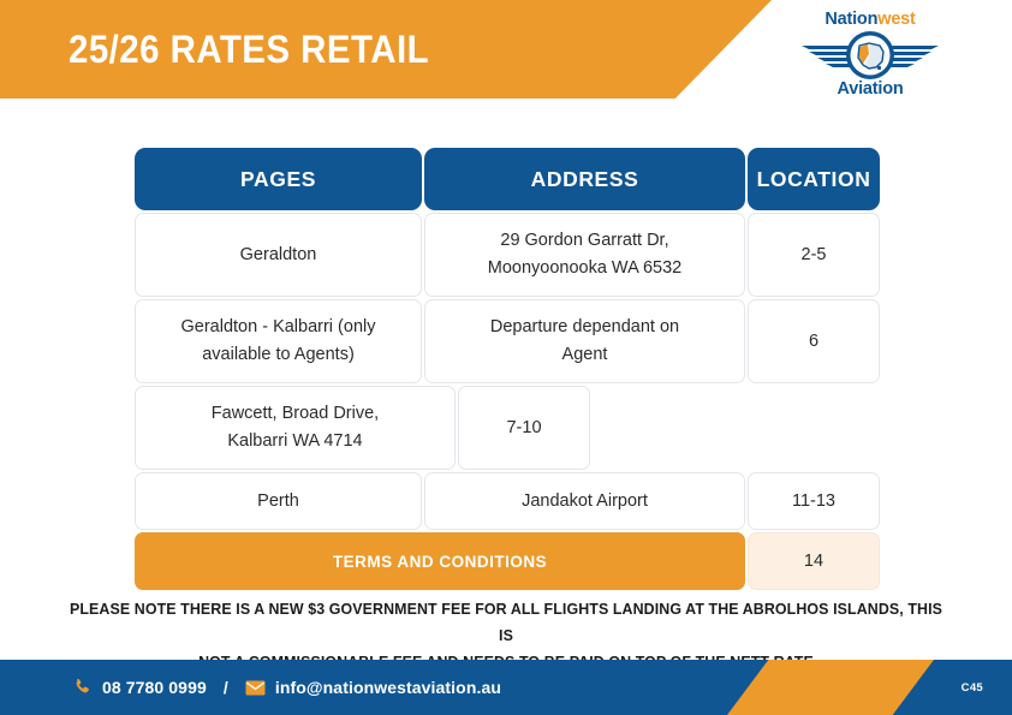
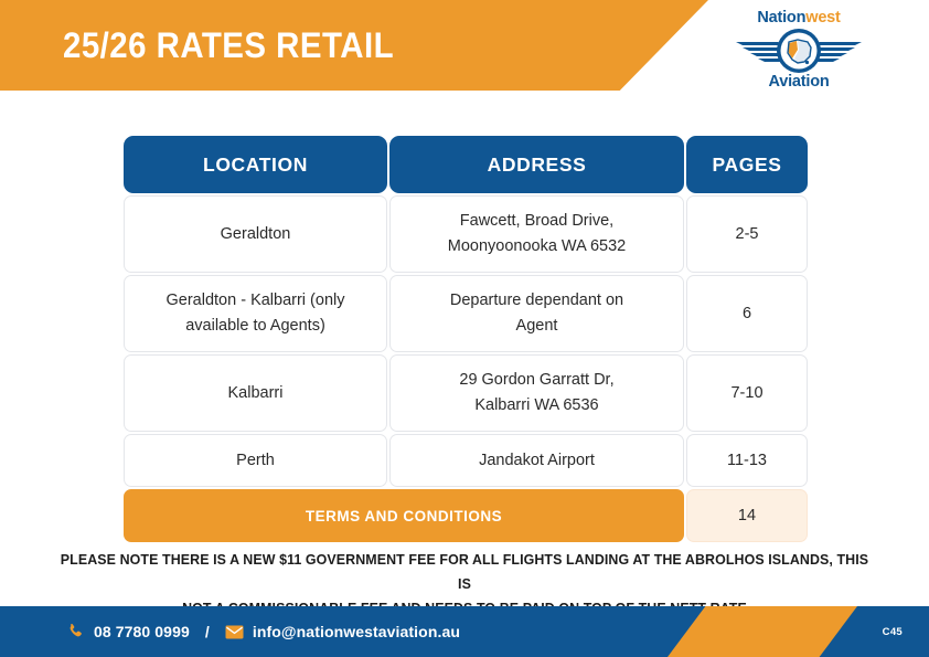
  25/26 RATES RETAIL
  Nationwest
  Aviation
- PAGES
+ LOCATION
  ADDRESS
- LOCATION
+ PAGES
  Geraldton
- 29 Gordon Garratt Dr,
+ Fawcett, Broad Drive,
  Moonyoonooka WA 6532
  2-5
  Geraldton - Kalbarri (only
  available to Agents)
  Departure dependant on
  Agent
  6
+ Kalbarri
- Fawcett, Broad Drive,
+ 29 Gordon Garratt Dr,
- Kalbarri WA 4714
+ Kalbarri WA 6536
  7-10
  Perth
  Jandakot Airport
  11-13
  TERMS AND CONDITIONS
  14
- PLEASE NOTE THERE IS A NEW $3 GOVERNMENT FEE FOR ALL FLIGHTS LANDING AT THE ABROLHOS ISLANDS, THIS IS
+ PLEASE NOTE THERE IS A NEW $11 GOVERNMENT FEE FOR ALL FLIGHTS LANDING AT THE ABROLHOS ISLANDS, THIS IS
  08 7780 0999
  /
  info@nationwestaviation.au
  C45
